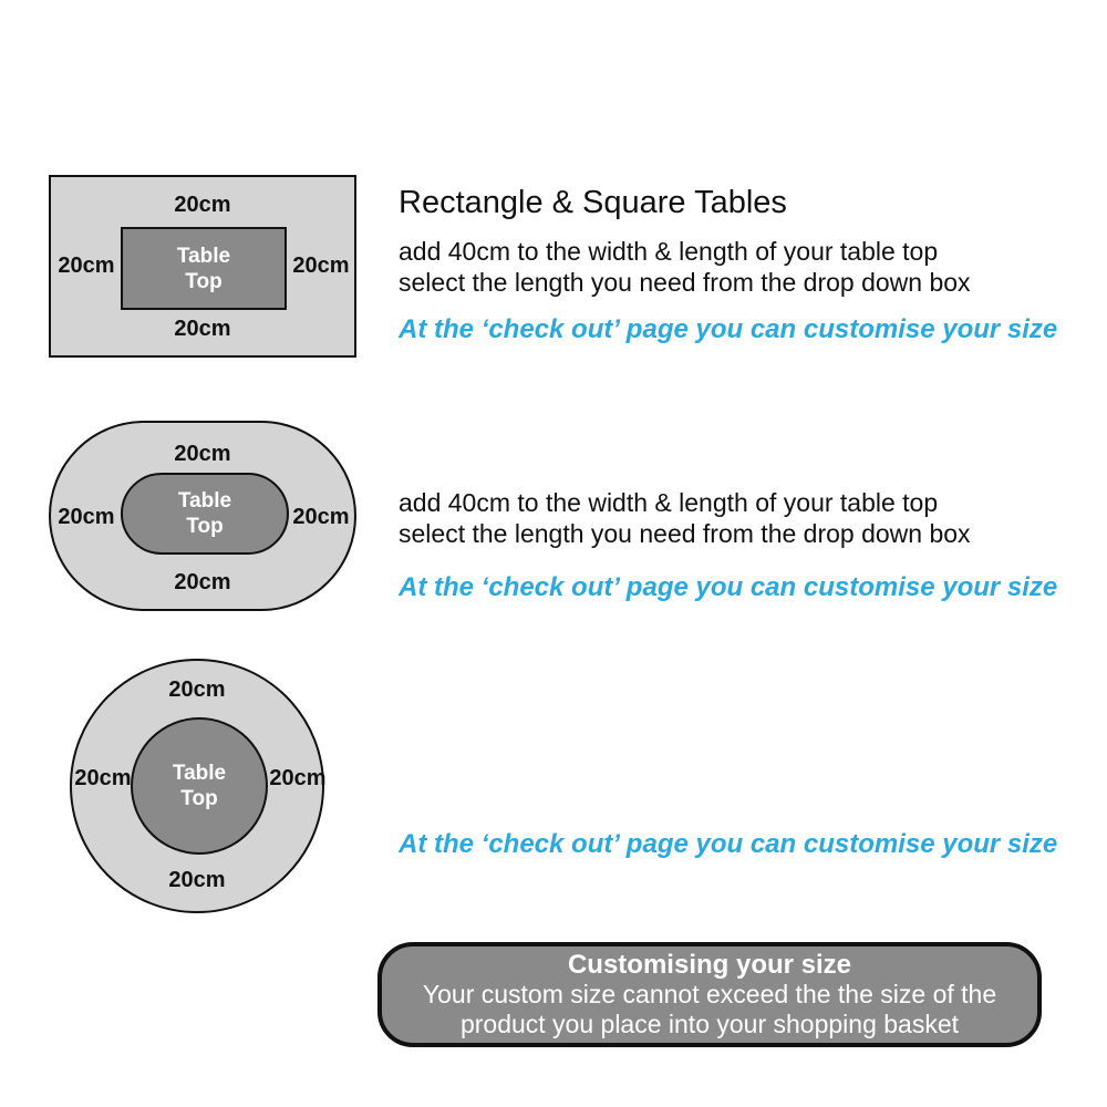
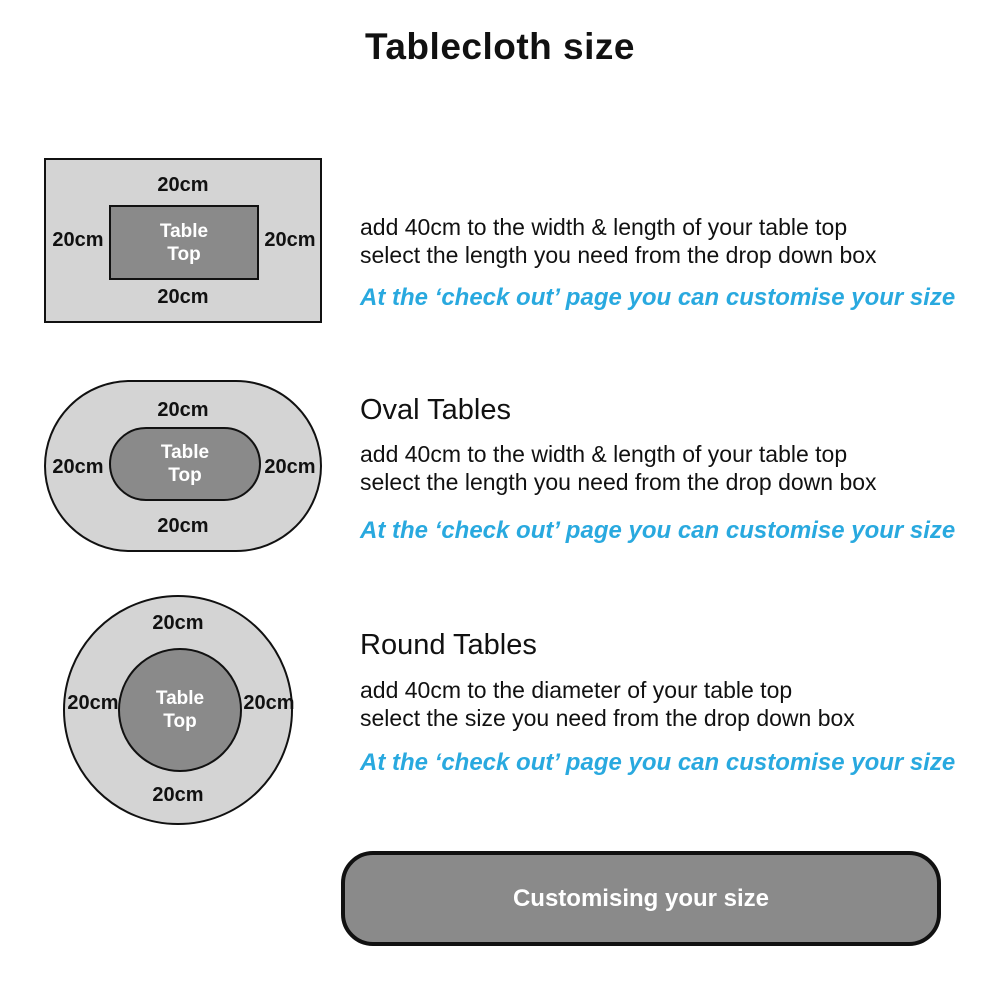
+ Tablecloth size
  20cm
  20cm
  20cm
  20cm
  Table
  Top
- Rectangle & Square Tables
  add 40cm to the width & length of your table top
  select the length you need from the drop down box
  At the ‘check out’ page you can customise your size
  20cm
  20cm
  20cm
  20cm
  Table
  Top
+ Oval Tables
  add 40cm to the width & length of your table top
  select the length you need from the drop down box
  At the ‘check out’ page you can customise your size
  20cm
  20cm
  20cm
  20cm
  Table
  Top
+ Round Tables
+ add 40cm to the diameter of your table top
+ select the size you need from the drop down box
  At the ‘check out’ page you can customise your size
  Customising your size
- Your custom size cannot exceed the the size of the
- product you place into your shopping basket
